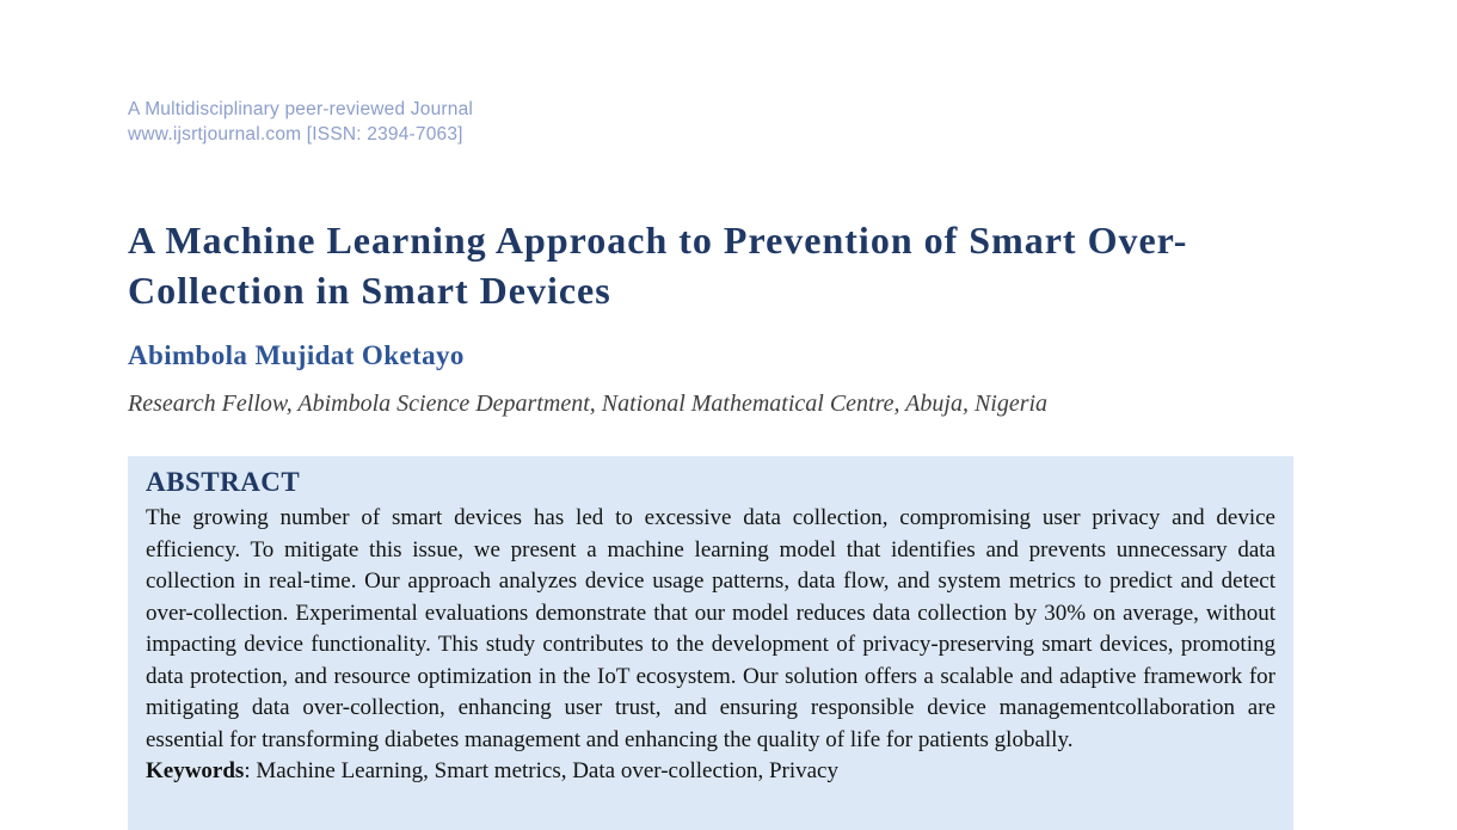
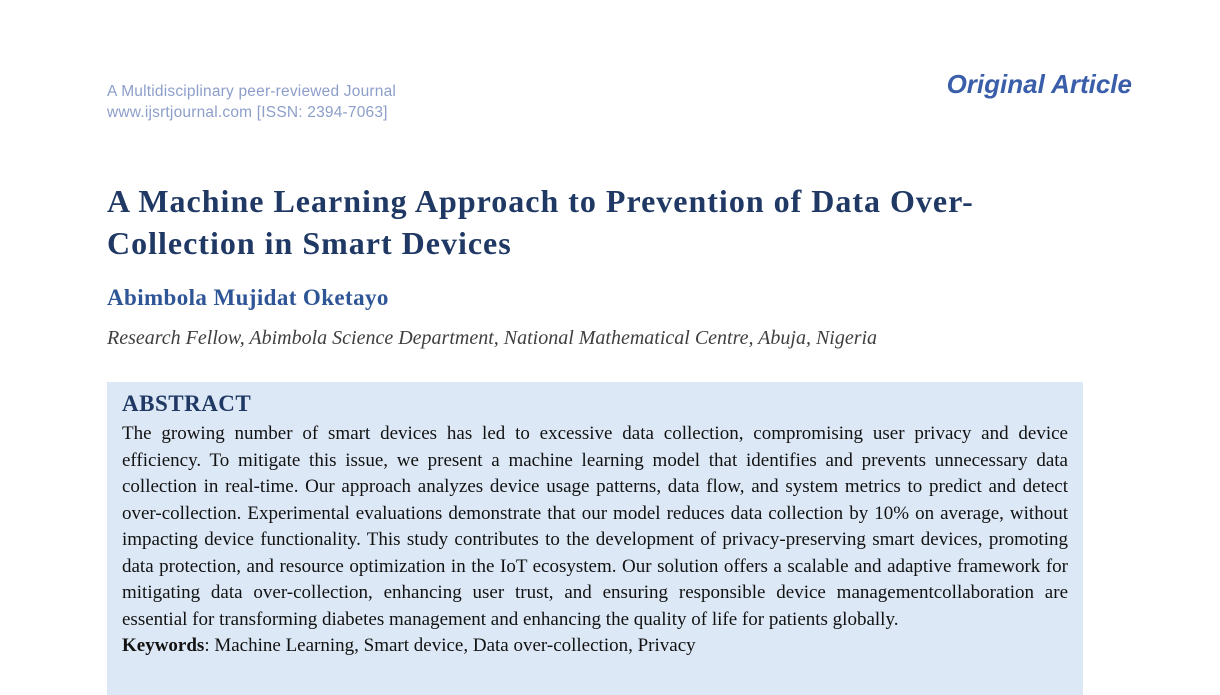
  A Multidisciplinary peer-reviewed Journal
  www.ijsrtjournal.com [ISSN: 2394-7063]
+ Original Article
- A Machine Learning Approach to Prevention of Smart Over-Collection in Smart Devices
+ A Machine Learning Approach to Prevention of Data Over-Collection in Smart Devices
  Abimbola Mujidat Oketayo
  Research Fellow, Abimbola Science Department, National Mathematical Centre, Abuja, Nigeria
  ABSTRACT
- The growing number of smart devices has led to excessive data collection, compromising user privacy and device efficiency. To mitigate this issue, we present a machine learning model that identifies and prevents unnecessary data collection in real-time. Our approach analyzes device usage patterns, data flow, and system metrics to predict and detect over-collection. Experimental evaluations demonstrate that our model reduces data collection by 30% on average, without impacting device functionality. This study contributes to the development of privacy-preserving smart devices, promoting data protection, and resource optimization in the IoT ecosystem. Our solution offers a scalable and adaptive framework for mitigating data over-collection, enhancing user trust, and ensuring responsible device managementcollaboration are essential for transforming diabetes management and enhancing the quality of life for patients globally.
+ The growing number of smart devices has led to excessive data collection, compromising user privacy and device efficiency. To mitigate this issue, we present a machine learning model that identifies and prevents unnecessary data collection in real-time. Our approach analyzes device usage patterns, data flow, and system metrics to predict and detect over-collection. Experimental evaluations demonstrate that our model reduces data collection by 10% on average, without impacting device functionality. This study contributes to the development of privacy-preserving smart devices, promoting data protection, and resource optimization in the IoT ecosystem. Our solution offers a scalable and adaptive framework for mitigating data over-collection, enhancing user trust, and ensuring responsible device managementcollaboration are essential for transforming diabetes management and enhancing the quality of life for patients globally.
- Keywords: Machine Learning, Smart metrics, Data over-collection, Privacy
+ Keywords: Machine Learning, Smart device, Data over-collection, Privacy
